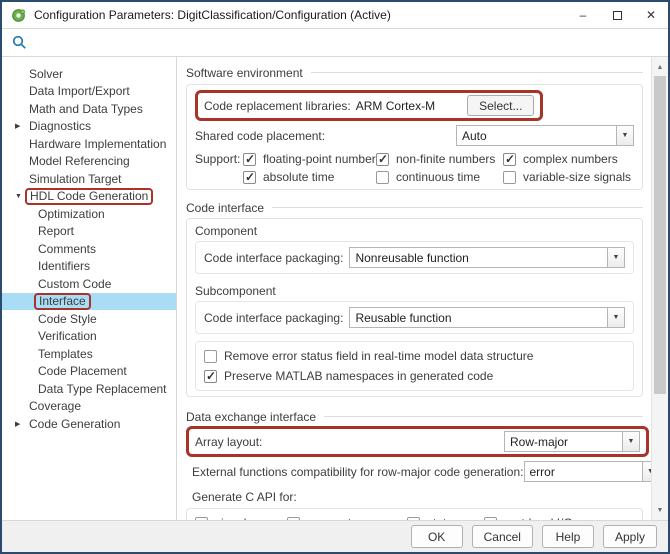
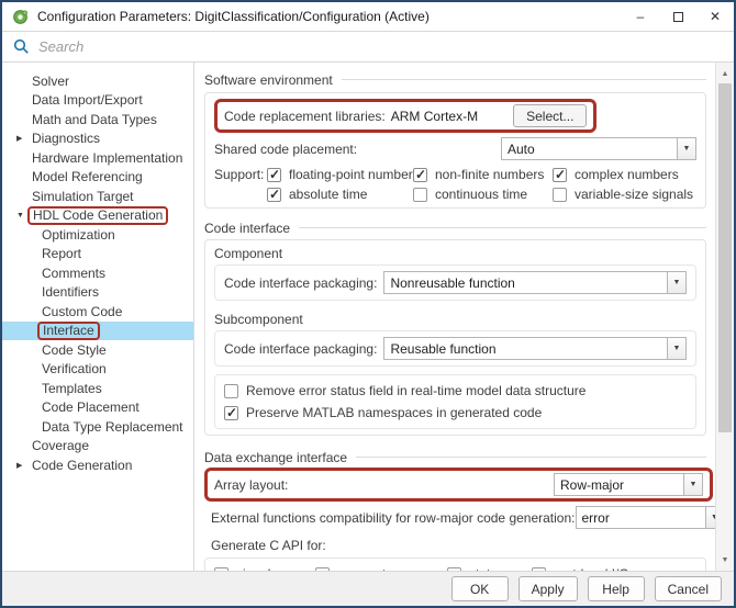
  Configuration Parameters: DigitClassification/Configuration (Active)
  –
  ✕
+ Search
  Solver
  Data Import/Export
  Math and Data Types
  Diagnostics
  Hardware Implementation
  Model Referencing
  Simulation Target
  HDL Code Generation
  Optimization
  Report
  Comments
  Identifiers
  Custom Code
  Interface
  Code Style
  Verification
  Templates
  Code Placement
  Data Type Replacement
  Coverage
  Code Generation
  Software environment
  Code replacement libraries:
  ARM Cortex-M
  Select...
  Shared code placement:
  Auto
  Support:
  floating-point number
  non-finite numbers
  complex numbers
  absolute time
  continuous time
  variable-size signals
  Code interface
  Component
  Code interface packaging:
  Nonreusable function
  Subcomponent
  Code interface packaging:
  Reusable function
  Remove error status field in real-time model data structure
  Preserve MATLAB namespaces in generated code
  Data exchange interface
  Array layout:
  Row-major
  External functions compatibility for row-major code generation:
  error
  Generate C API for:
  OK
- Cancel
+ Apply
  Help
- Apply
+ Cancel
